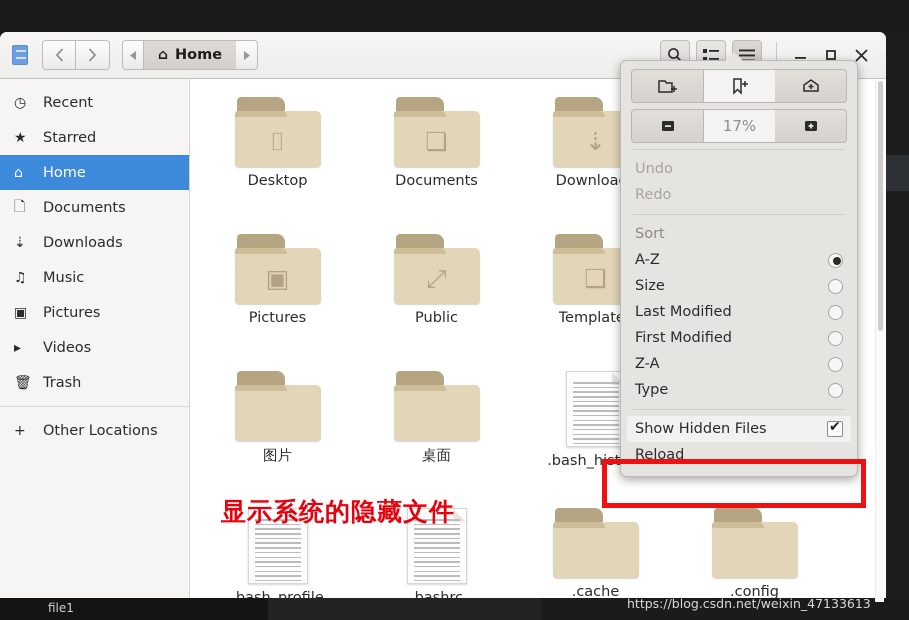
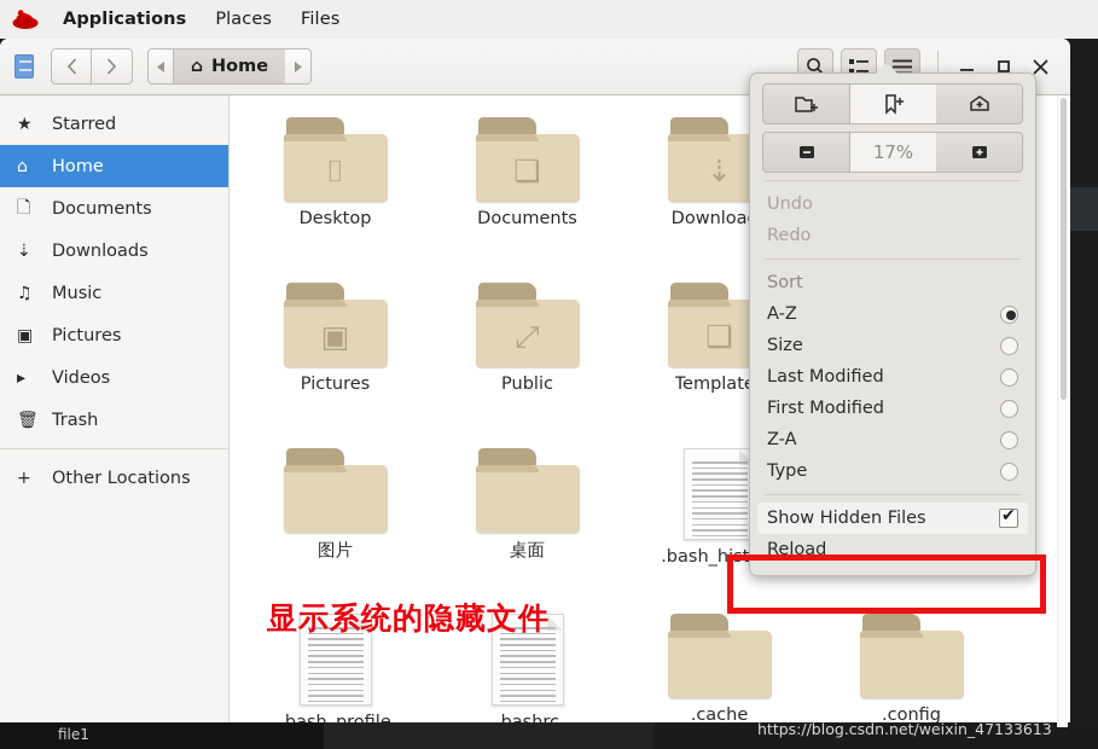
+ Applications
+ Places
+ Files
  ⌂
  Home
- ◷
- Recent
  ★
  Starred
  ⌂
  Home
  🗋
  Documents
  ⇣
  Downloads
  ♫
  Music
  ▣
  Pictures
  ▸
  Videos
  🗑
  Trash
  +
  Other Locations
  ⌷
  Desktop
  ❏
  Documents
  ⇣
  Downloa
  ▣
  Pictures
  ⤢
  Public
  ❑
  Templat
  图片
  桌面
  .bash_hist
  .cache
  .config
  显示系统的隐藏文件
  17%
  Undo
  Redo
  Sort
  A-Z
  Size
  Last Modified
  First Modified
  Z-A
  Type
  Show Hidden Files
  Reload
  https://blog.csdn.net/weixin_47133613
  file1
